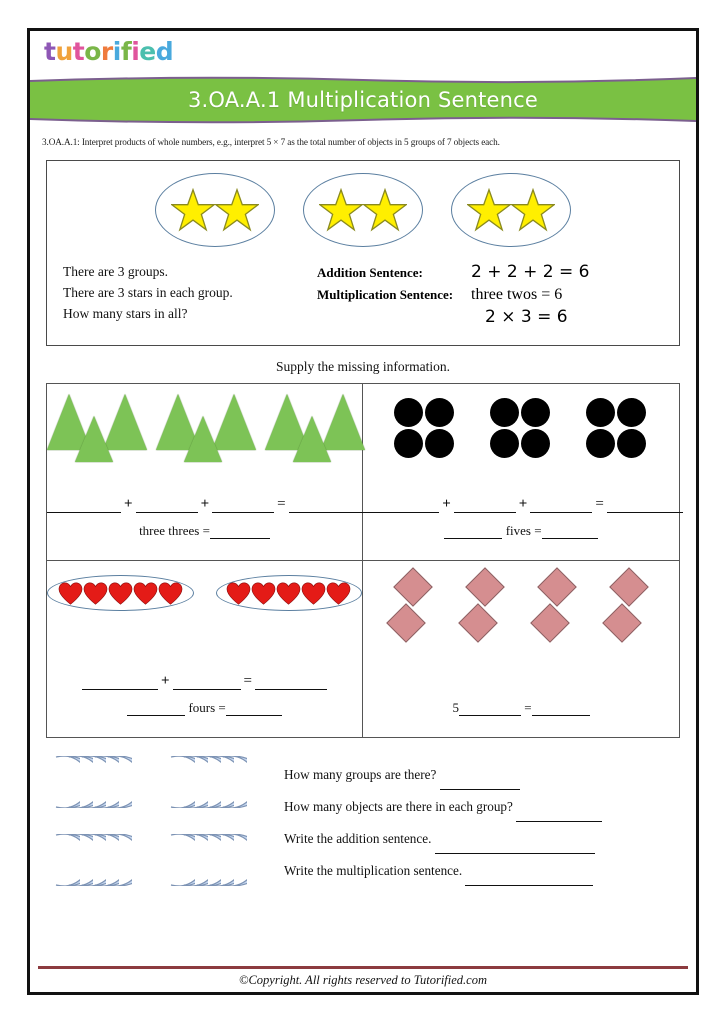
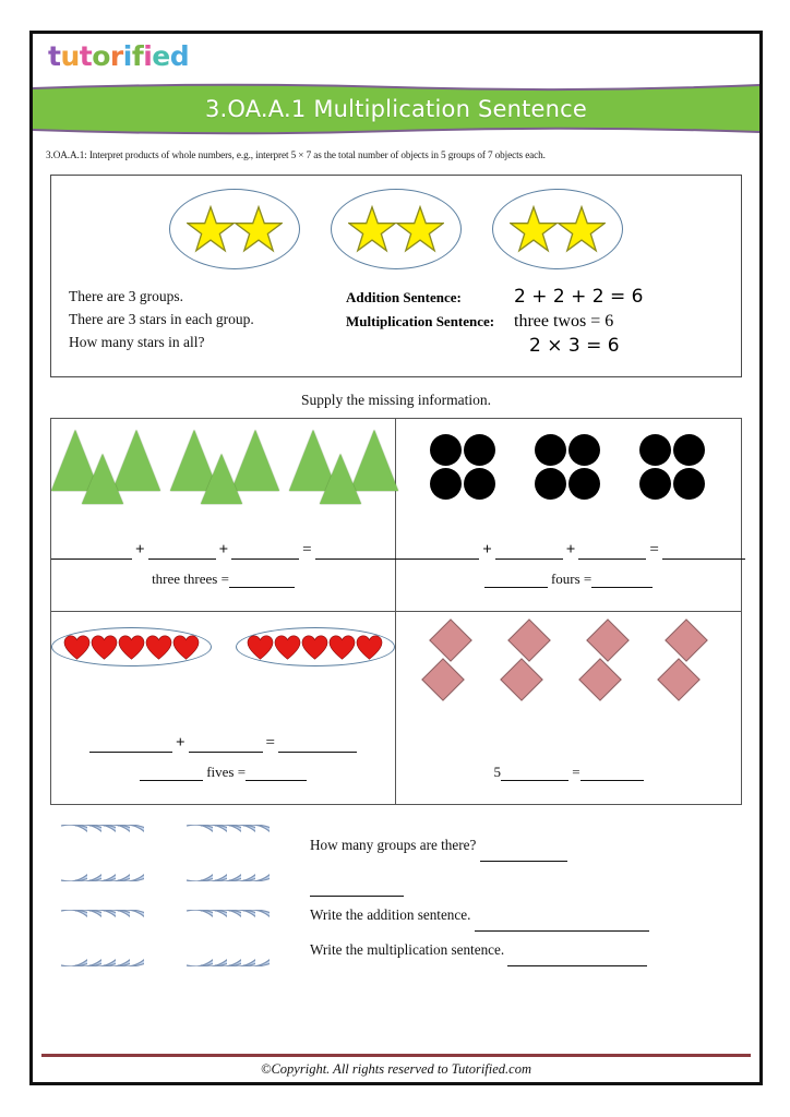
  tutorified
  3.OA.A.1 Multiplication Sentence
  3.OA.A.1: Interpret products of whole numbers, e.g., interpret 5 × 7 as the total number of objects in 5 groups of 7 objects each.
  There are 3 groups.
  There are 3 stars in each group.
  How many stars in all?
  Addition Sentence: 2 + 2 + 2 = 6
  Multiplication Sentence: three twos = 6
  2 × 3 = 6
  Supply the missing information.
  + + =
  three threes =
  + + =
- fives =
+ fours =
  + =
- fours =
+ fives =
  5 =
  How many groups are there?
- How many objects are there in each group?
  Write the addition sentence.
  Write the multiplication sentence.
  ©Copyright. All rights reserved to Tutorified.com
